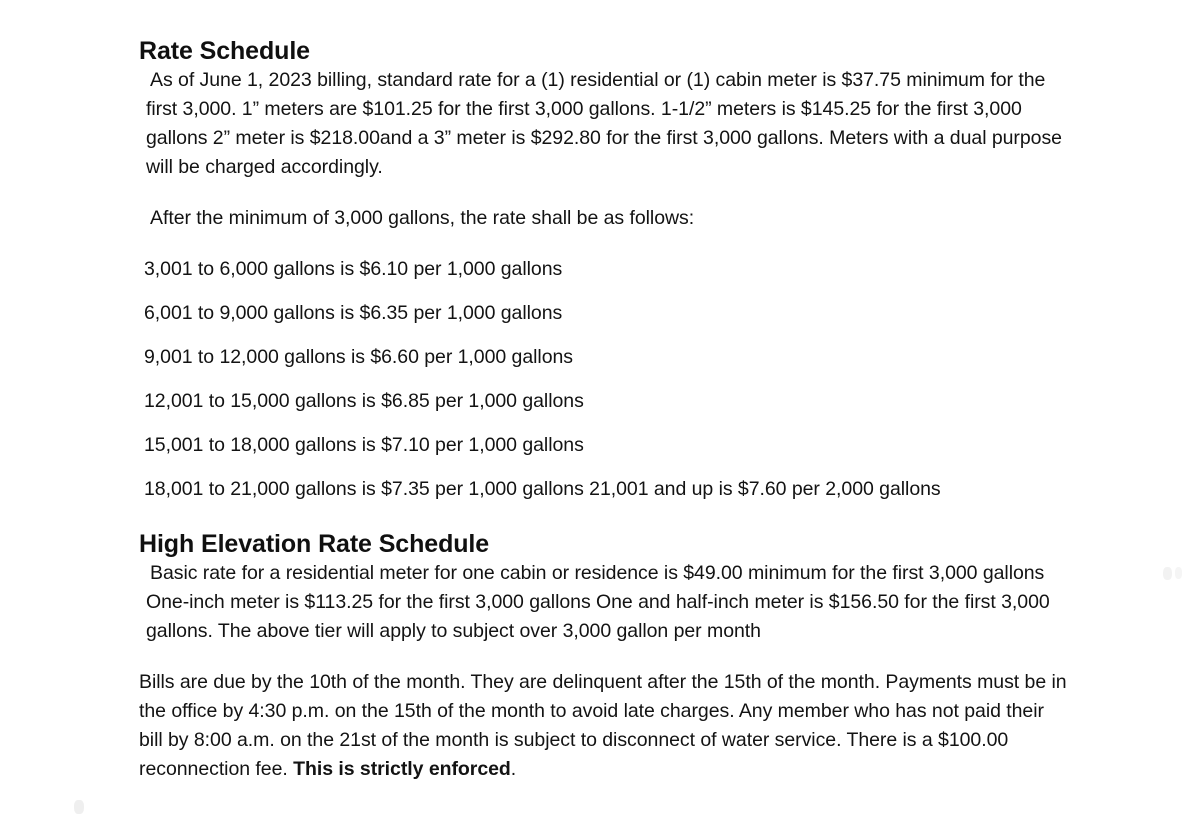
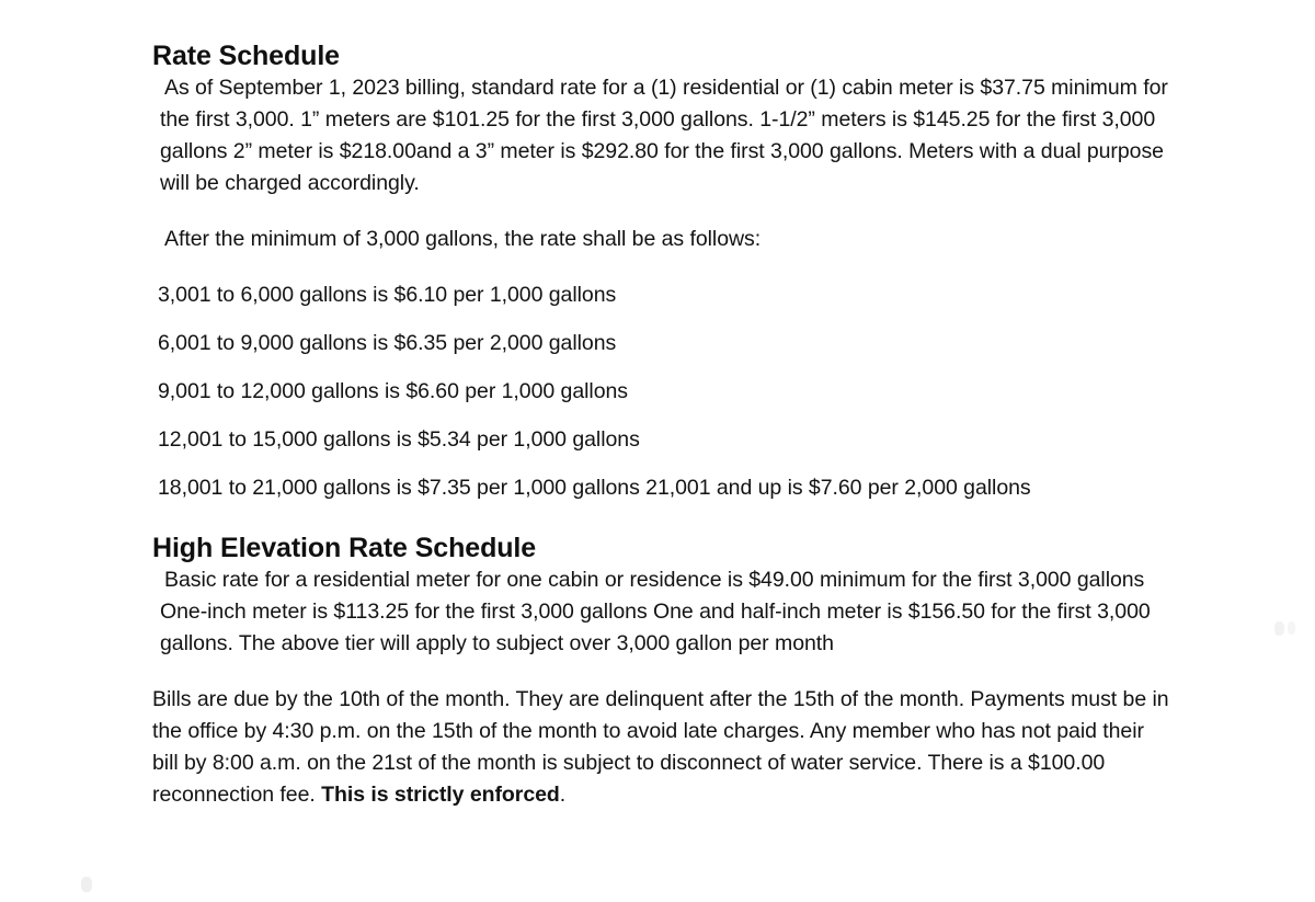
  Rate Schedule
- As of June 1, 2023 billing, standard rate for a (1) residential or (1) cabin meter is $37.75 minimum for the first 3,000. 1” meters are $101.25 for the first 3,000 gallons. 1-1/2” meters is $145.25 for the first 3,000 gallons 2” meter is $218.00and a 3” meter is $292.80 for the first 3,000 gallons. Meters with a dual purpose will be charged accordingly.
+ As of September 1, 2023 billing, standard rate for a (1) residential or (1) cabin meter is $37.75 minimum for the first 3,000. 1” meters are $101.25 for the first 3,000 gallons. 1-1/2” meters is $145.25 for the first 3,000 gallons 2” meter is $218.00and a 3” meter is $292.80 for the first 3,000 gallons. Meters with a dual purpose will be charged accordingly.
  After the minimum of 3,000 gallons, the rate shall be as follows:
  3,001 to 6,000 gallons is $6.10 per 1,000 gallons
- 6,001 to 9,000 gallons is $6.35 per 1,000 gallons
+ 6,001 to 9,000 gallons is $6.35 per 2,000 gallons
  9,001 to 12,000 gallons is $6.60 per 1,000 gallons
- 12,001 to 15,000 gallons is $6.85 per 1,000 gallons
+ 12,001 to 15,000 gallons is $5.34 per 1,000 gallons
- 15,001 to 18,000 gallons is $7.10 per 1,000 gallons
  18,001 to 21,000 gallons is $7.35 per 1,000 gallons 21,001 and up is $7.60 per 2,000 gallons
  High Elevation Rate Schedule
  Basic rate for a residential meter for one cabin or residence is $49.00 minimum for the first 3,000 gallons One-inch meter is $113.25 for the first 3,000 gallons One and half-inch meter is $156.50 for the first 3,000 gallons. The above tier will apply to subject over 3,000 gallon per month
  Bills are due by the 10th of the month. They are delinquent after the 15th of the month. Payments must be in the office by 4:30 p.m. on the 15th of the month to avoid late charges. Any member who has not paid their bill by 8:00 a.m. on the 21st of the month is subject to disconnect of water service. There is a $100.00 reconnection fee. This is strictly enforced.
